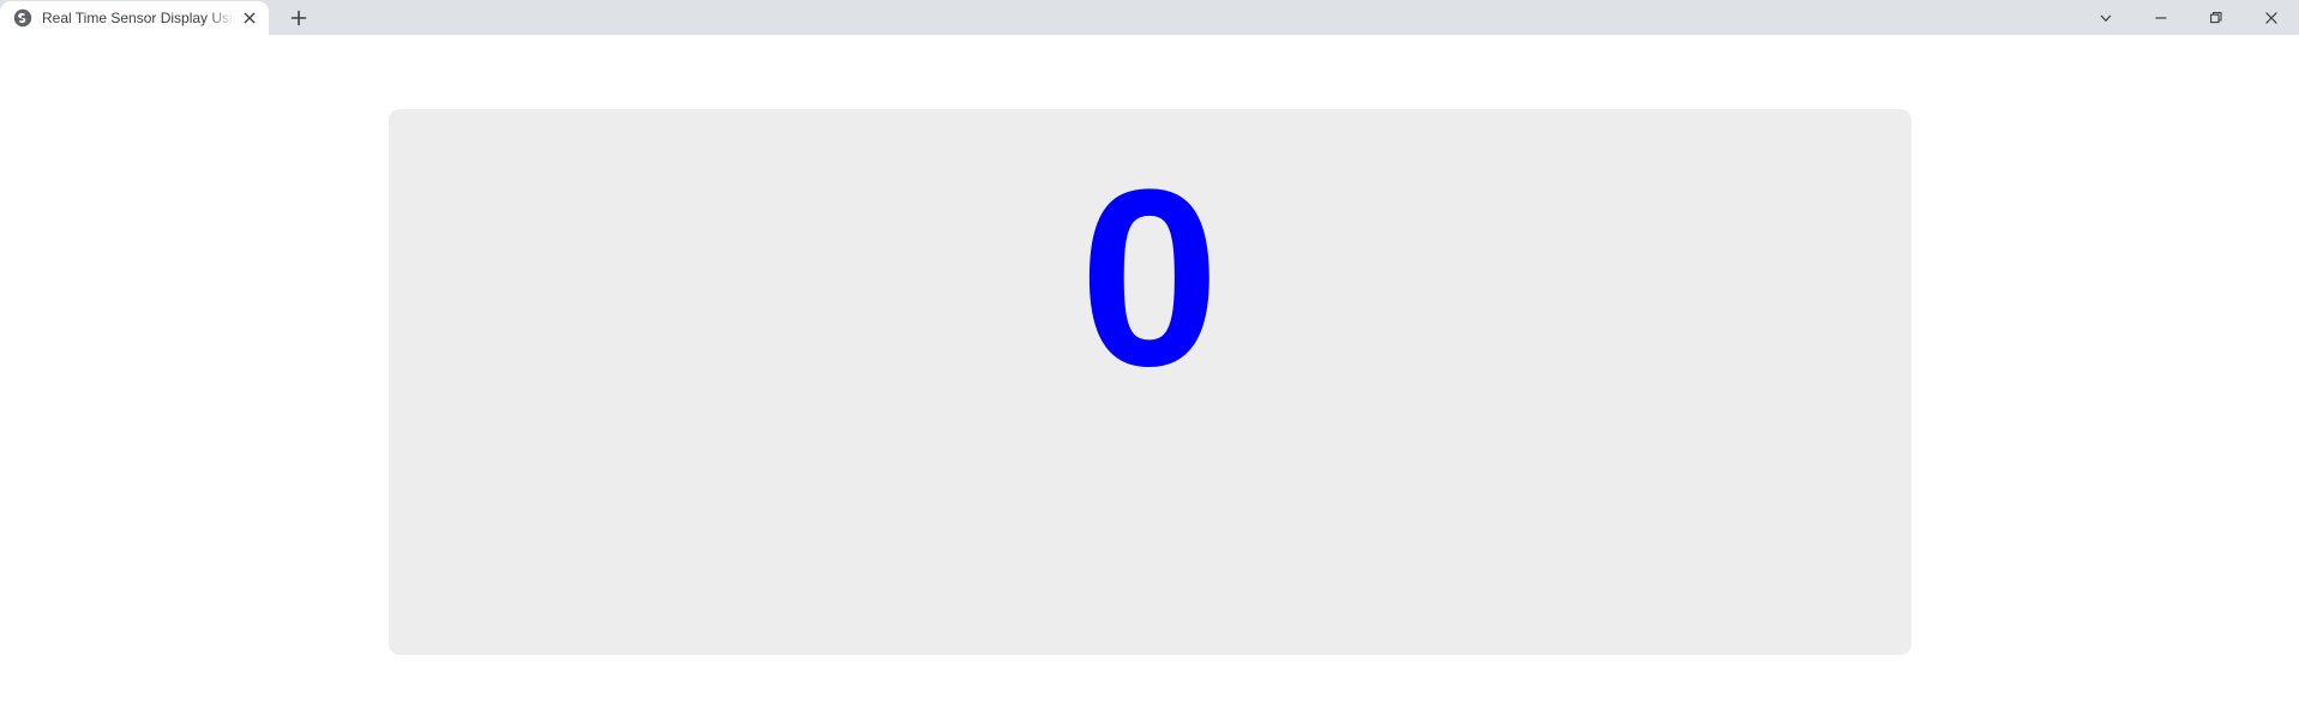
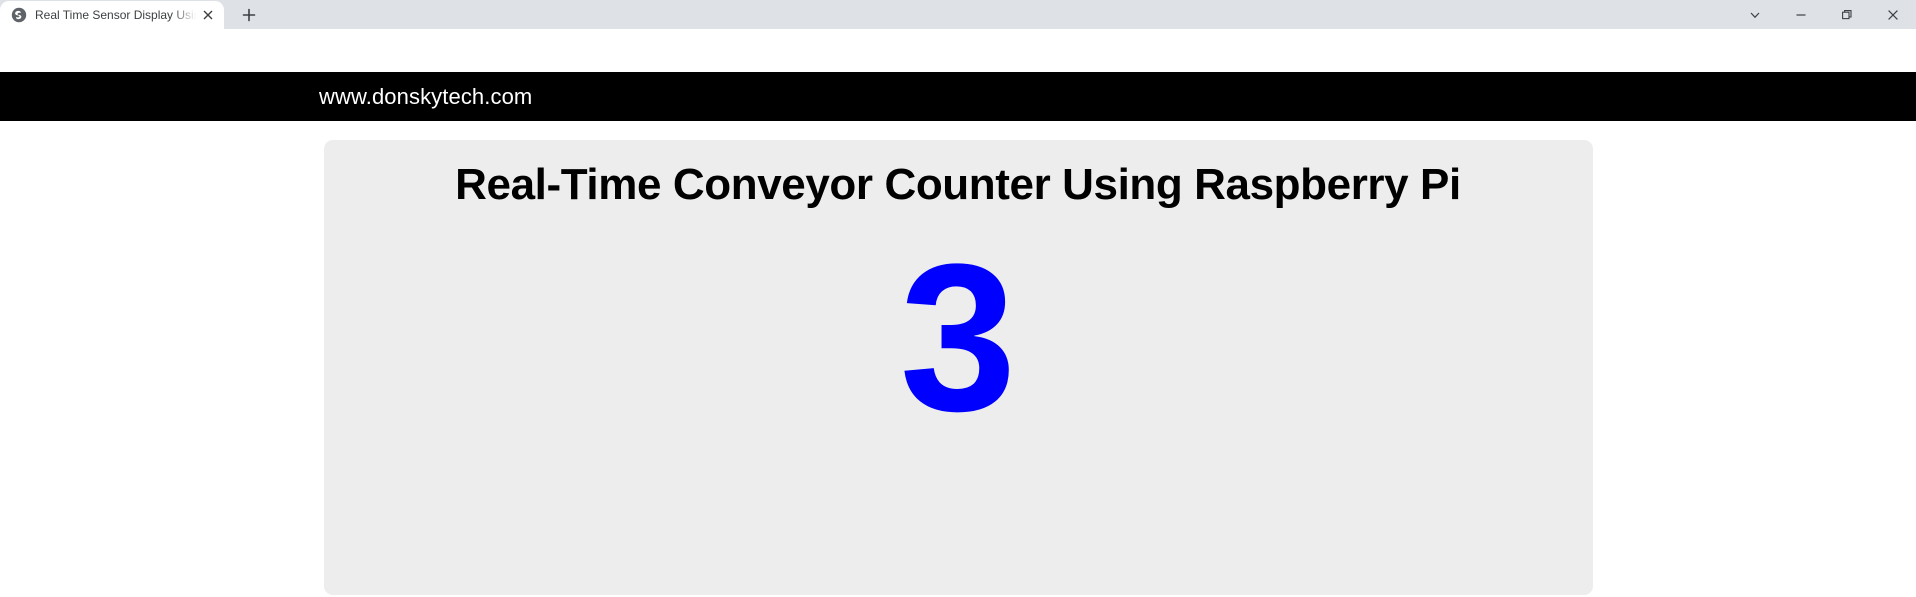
  Real Time Sensor Display Usin
+ www.donskytech.com
+ Real-Time Conveyor Counter Using Raspberry Pi
- 0
+ 3
